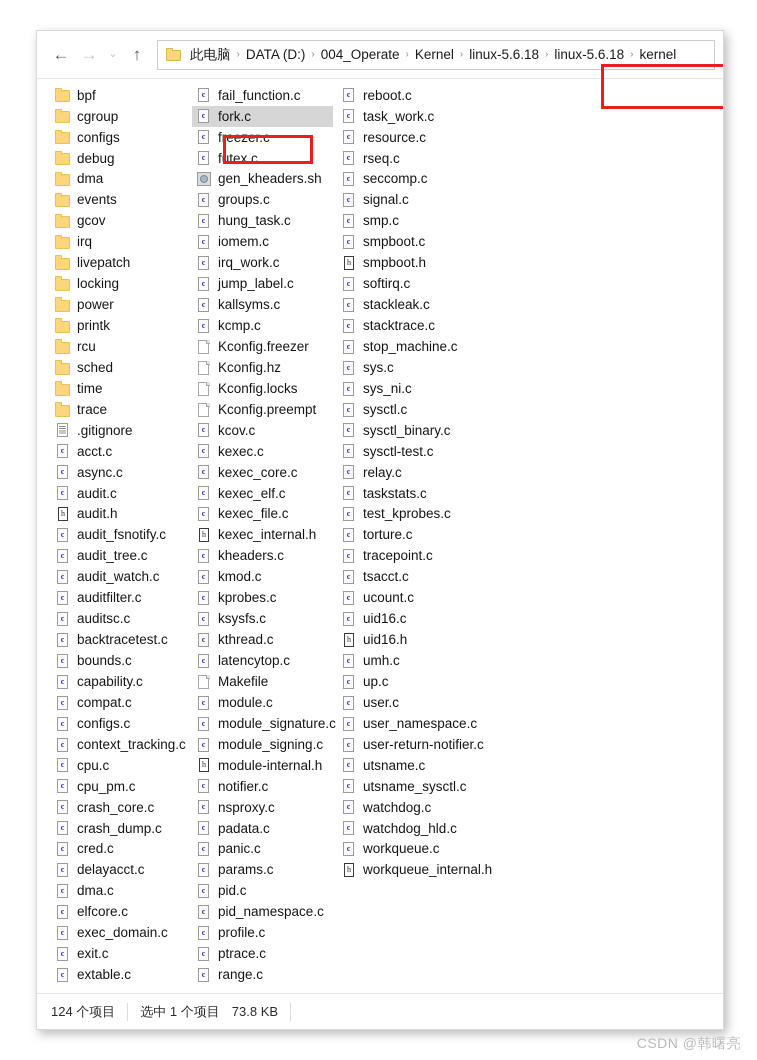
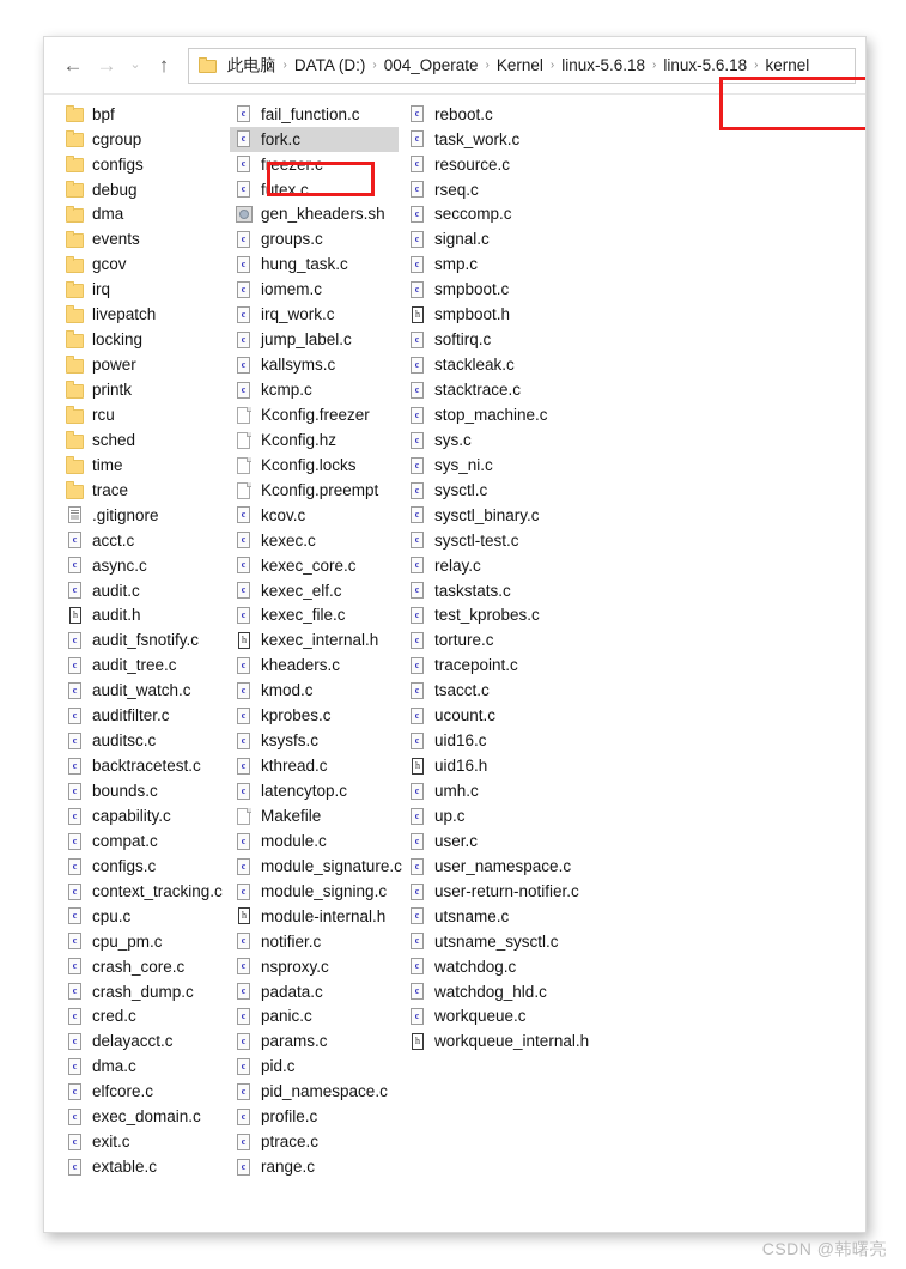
  ←
  →
  ⌄
  ↑
  此电脑
  ›
  DATA (D:)
  ›
  004_Operate
  ›
  Kernel
  ›
  linux-5.6.18
  ›
  linux-5.6.18
  ›
  kernel
  bpf
  cgroup
  configs
  debug
  dma
  events
  gcov
  irq
  livepatch
  locking
  power
  printk
  rcu
  sched
  time
  trace
  .gitignore
  c
  acct.c
  c
  async.c
  c
  audit.c
  h
  audit.h
  c
  audit_fsnotify.c
  c
  audit_tree.c
  c
  audit_watch.c
  c
  auditfilter.c
  c
  auditsc.c
  c
  backtracetest.c
  c
  bounds.c
  c
  capability.c
  c
  compat.c
  c
  configs.c
  c
  context_tracking.c
  c
  cpu.c
  c
  cpu_pm.c
  c
  crash_core.c
  c
  crash_dump.c
  c
  cred.c
  c
  delayacct.c
  c
  dma.c
  c
  elfcore.c
  c
  exec_domain.c
  c
  exit.c
  c
  extable.c
  c
  fail_function.c
  c
  fork.c
  c
  freezer.c
  c
  futex.c
  gen_kheaders.sh
  c
  groups.c
  c
  hung_task.c
  c
  iomem.c
  c
  irq_work.c
  c
  jump_label.c
  c
  kallsyms.c
  c
  kcmp.c
  Kconfig.freezer
  Kconfig.hz
  Kconfig.locks
  Kconfig.preempt
  c
  kcov.c
  c
  kexec.c
  c
  kexec_core.c
  c
  kexec_elf.c
  c
  kexec_file.c
  h
  kexec_internal.h
  c
  kheaders.c
  c
  kmod.c
  c
  kprobes.c
  c
  ksysfs.c
  c
  kthread.c
  c
  latencytop.c
  Makefile
  c
  module.c
  c
  module_signature.c
  c
  module_signing.c
  h
  module-internal.h
  c
  notifier.c
  c
  nsproxy.c
  c
  padata.c
  c
  panic.c
  c
  params.c
  c
  pid.c
  c
  pid_namespace.c
  c
  profile.c
  c
  ptrace.c
  c
  range.c
  c
  reboot.c
  c
  task_work.c
  c
  resource.c
  c
  rseq.c
  c
  seccomp.c
  c
  signal.c
  c
  smp.c
  c
  smpboot.c
  h
  smpboot.h
  c
  softirq.c
  c
  stackleak.c
  c
  stacktrace.c
  c
  stop_machine.c
  c
  sys.c
  c
  sys_ni.c
  c
  sysctl.c
  c
  sysctl_binary.c
  c
  sysctl-test.c
  c
  relay.c
  c
  taskstats.c
  c
  test_kprobes.c
  c
  torture.c
  c
  tracepoint.c
  c
  tsacct.c
  c
  ucount.c
  c
  uid16.c
  h
  uid16.h
  c
  umh.c
  c
  up.c
  c
  user.c
  c
  user_namespace.c
  c
  user-return-notifier.c
  c
  utsname.c
  c
  utsname_sysctl.c
  c
  watchdog.c
  c
  watchdog_hld.c
  c
  workqueue.c
  h
  workqueue_internal.h
- 124 个项目
- 选中 1 个项目
- 73.8 KB
  CSDN @韩曙亮
